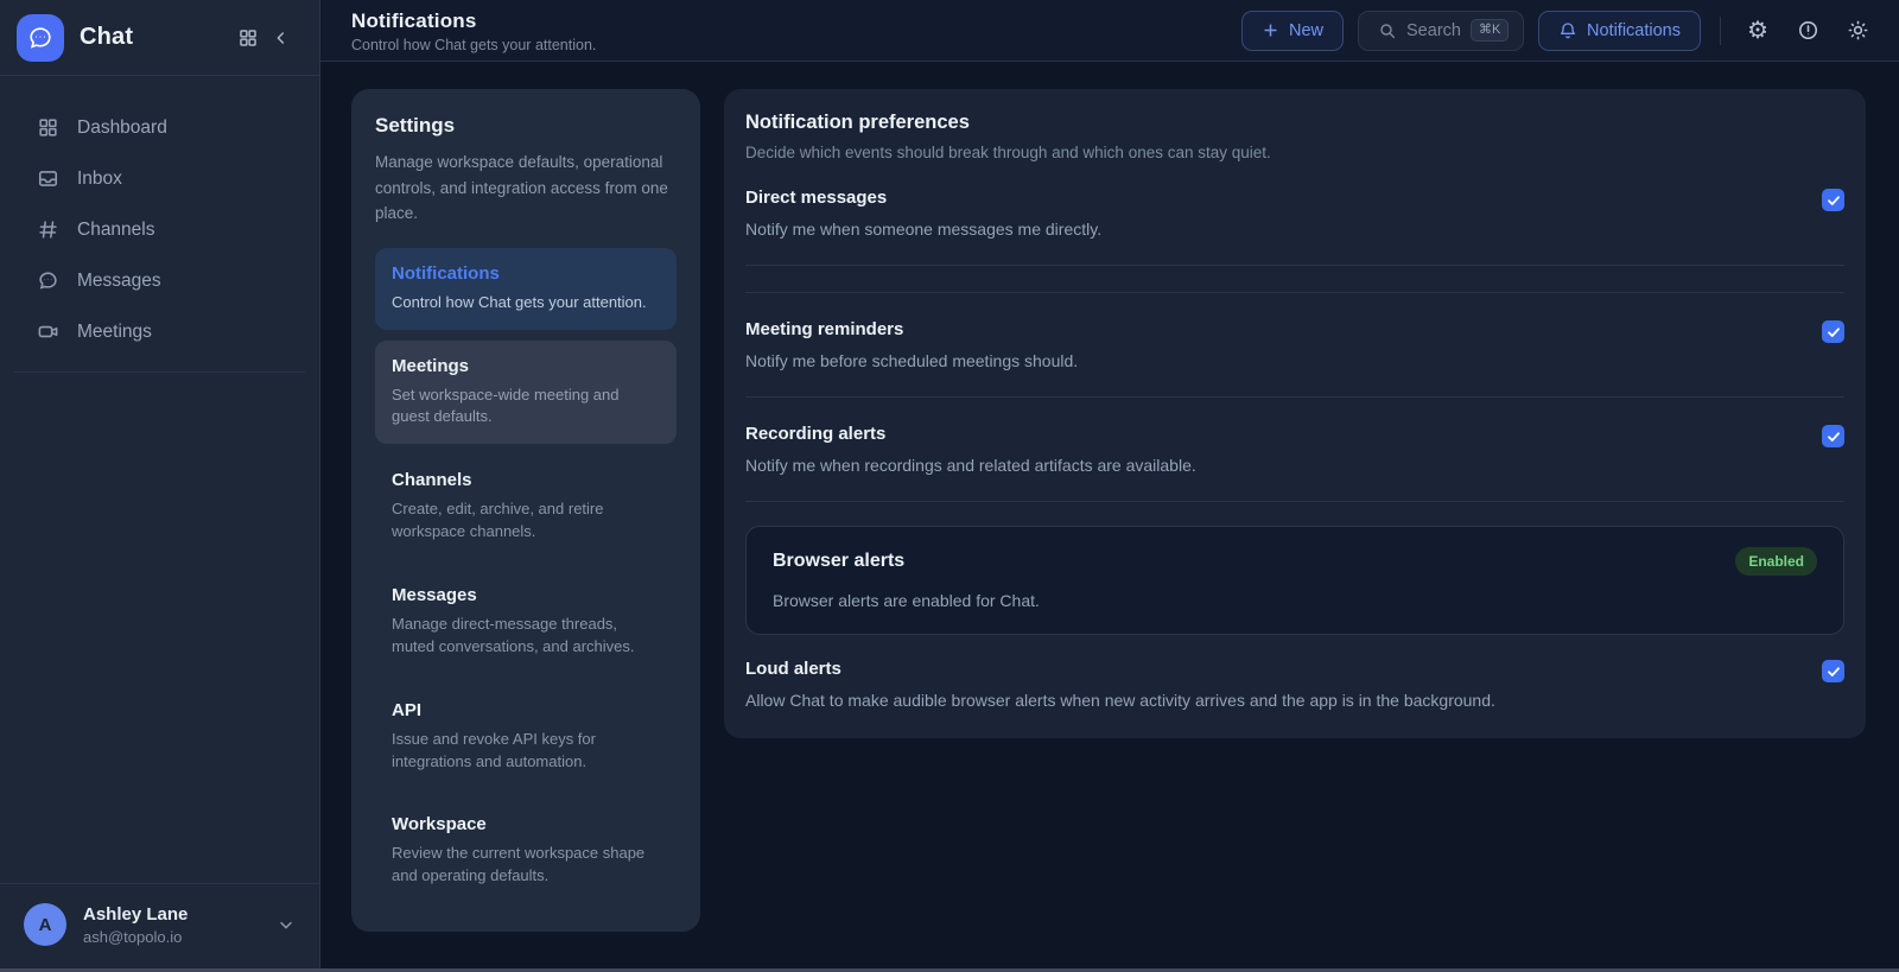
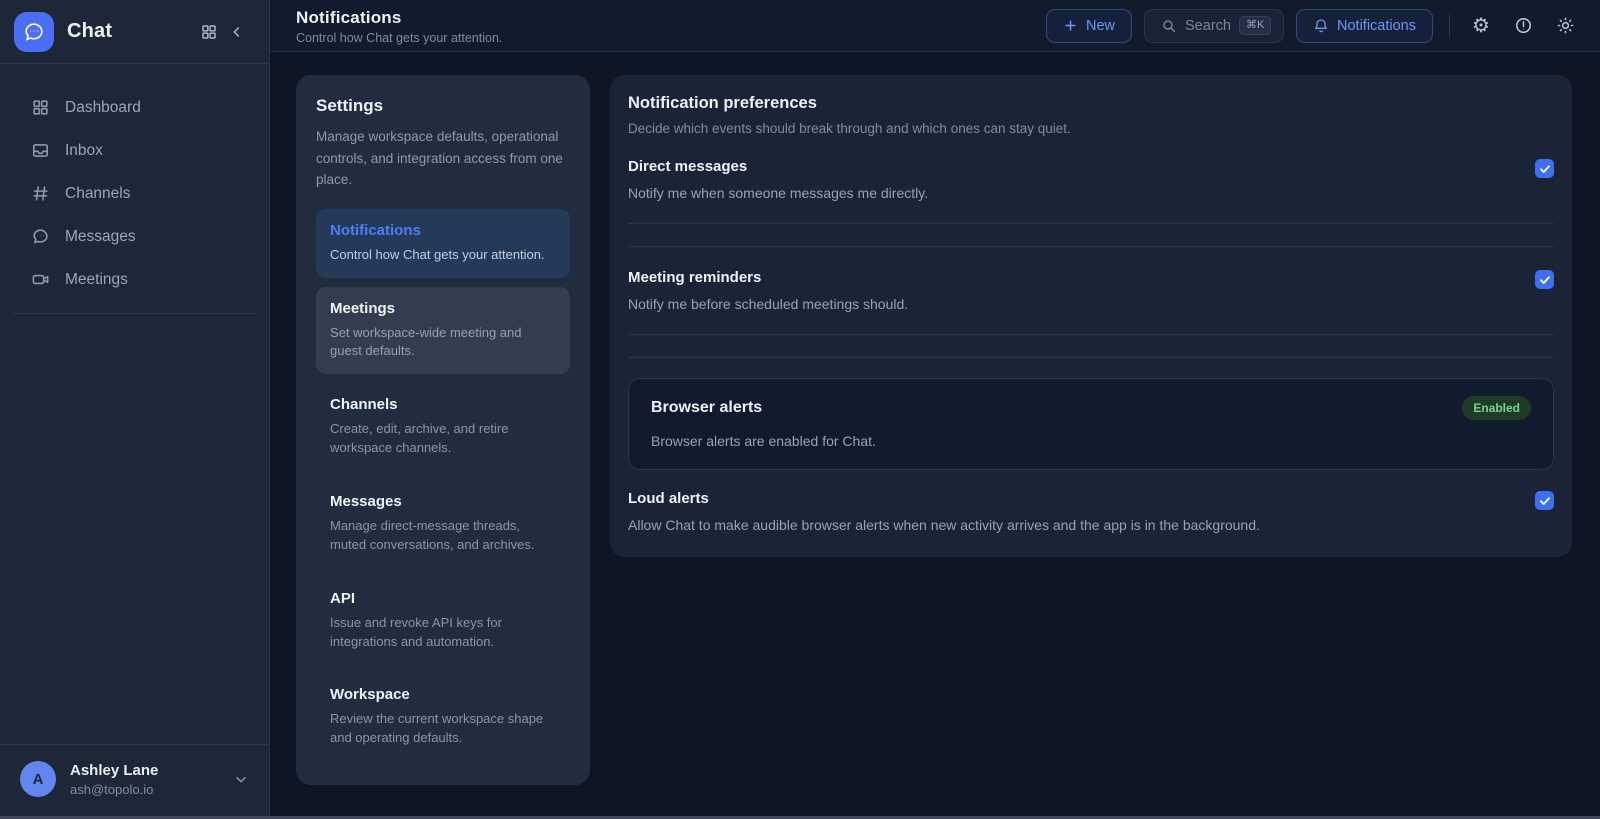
  Chat
  Dashboard
  Inbox
  Channels
  Messages
  Meetings
  A
  Ashley Lane
  ash@topolo.io
  Notifications
  Control how Chat gets your attention.
  New
  Search
  ⌘K
  Notifications
  ⚙
  Settings
  Manage workspace defaults, operational controls, and integration access from one place.
  Notifications
  Control how Chat gets your attention.
  Meetings
  Set workspace-wide meeting and guest defaults.
  Channels
  Create, edit, archive, and retire workspace channels.
  Messages
  Manage direct-message threads, muted conversations, and archives.
  API
  Issue and revoke API keys for integrations and automation.
  Workspace
  Review the current workspace shape and operating defaults.
  Notification preferences
  Decide which events should break through and which ones can stay quiet.
  Direct messages
  Notify me when someone messages me directly.
  Meeting reminders
  Notify me before scheduled meetings should.
- Recording alerts
- Notify me when recordings and related artifacts are available.
  Browser alerts
  Enabled
  Browser alerts are enabled for Chat.
  Loud alerts
  Allow Chat to make audible browser alerts when new activity arrives and the app is in the background.
